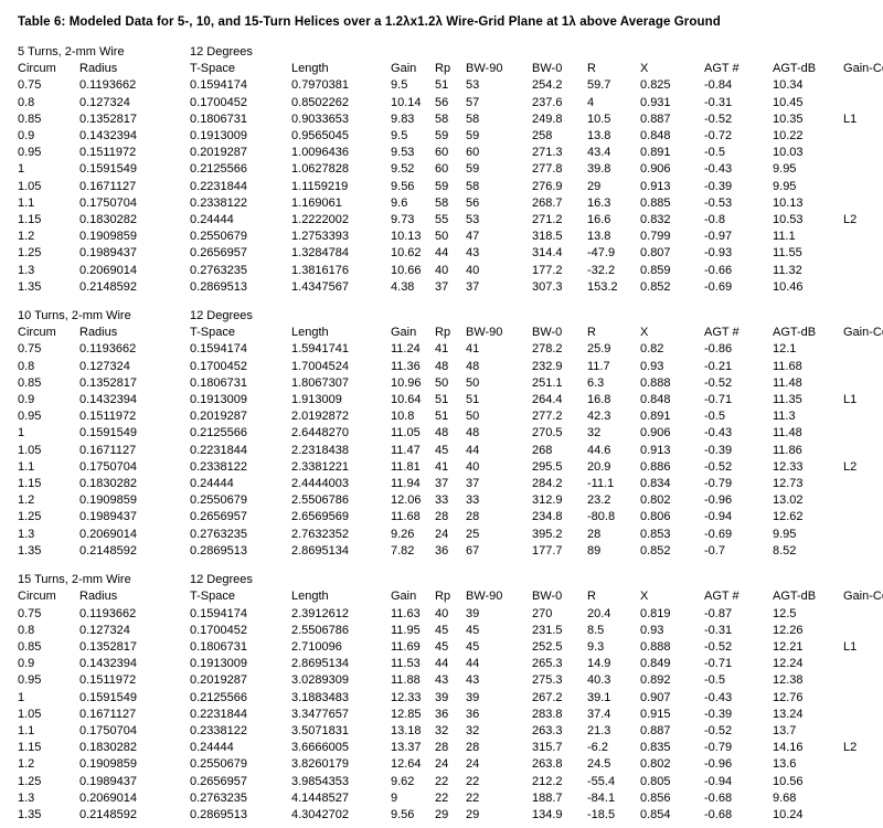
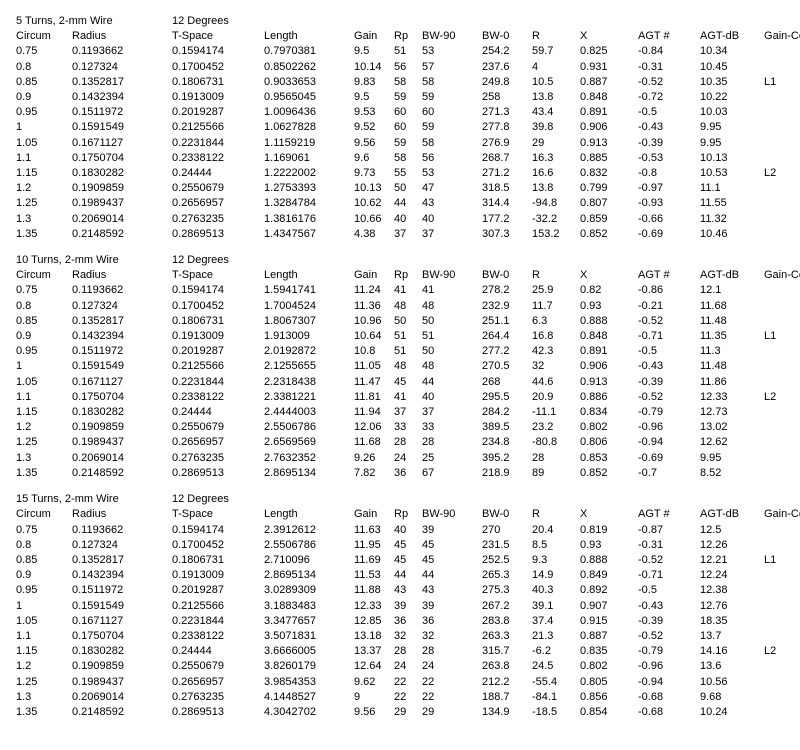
- Table 6: Modeled Data for 5-, 10, and 15-Turn Helices over a 1.2λx1.2λ Wire-Grid Plane at 1λ above Average Ground
  5 Turns, 2-mm Wire	12 Degrees
  Circum	Radius	T-Space	Length	Gain	Rp	BW-90	BW-0	R	X	AGT #	AGT-dB	Gain-C
  0.75	0.1193662	0.1594174	0.7970381	9.5	51	53	254.2	59.7	0.825	-0.84	10.34
  0.8	0.127324	0.1700452	0.8502262	10.14	56	57	237.6	4	0.931	-0.31	10.45
  0.85	0.1352817	0.1806731	0.9033653	9.83	58	58	249.8	10.5	0.887	-0.52	10.35	L1
  0.9	0.1432394	0.1913009	0.9565045	9.5	59	59	258	13.8	0.848	-0.72	10.22
  0.95	0.1511972	0.2019287	1.0096436	9.53	60	60	271.3	43.4	0.891	-0.5	10.03
  1	0.1591549	0.2125566	1.0627828	9.52	60	59	277.8	39.8	0.906	-0.43	9.95
  1.05	0.1671127	0.2231844	1.1159219	9.56	59	58	276.9	29	0.913	-0.39	9.95
  1.1	0.1750704	0.2338122	1.169061	9.6	58	56	268.7	16.3	0.885	-0.53	10.13
  1.15	0.1830282	0.24444	1.2222002	9.73	55	53	271.2	16.6	0.832	-0.8	10.53	L2
  1.2	0.1909859	0.2550679	1.2753393	10.13	50	47	318.5	13.8	0.799	-0.97	11.1
- 1.25	0.1989437	0.2656957	1.3284784	10.62	44	43	314.4	-47.9	0.807	-0.93	11.55
+ 1.25	0.1989437	0.2656957	1.3284784	10.62	44	43	314.4	-94.8	0.807	-0.93	11.55
  1.3	0.2069014	0.2763235	1.3816176	10.66	40	40	177.2	-32.2	0.859	-0.66	11.32
  1.35	0.2148592	0.2869513	1.4347567	4.38	37	37	307.3	153.2	0.852	-0.69	10.46
  10 Turns, 2-mm Wire	12 Degrees
  Circum	Radius	T-Space	Length	Gain	Rp	BW-90	BW-0	R	X	AGT #	AGT-dB	Gain-C
  0.75	0.1193662	0.1594174	1.5941741	11.24	41	41	278.2	25.9	0.82	-0.86	12.1
  0.8	0.127324	0.1700452	1.7004524	11.36	48	48	232.9	11.7	0.93	-0.21	11.68
  0.85	0.1352817	0.1806731	1.8067307	10.96	50	50	251.1	6.3	0.888	-0.52	11.48
  0.9	0.1432394	0.1913009	1.913009	10.64	51	51	264.4	16.8	0.848	-0.71	11.35	L1
  0.95	0.1511972	0.2019287	2.0192872	10.8	51	50	277.2	42.3	0.891	-0.5	11.3
- 1	0.1591549	0.2125566	2.6448270	11.05	48	48	270.5	32	0.906	-0.43	11.48
+ 1	0.1591549	0.2125566	2.1255655	11.05	48	48	270.5	32	0.906	-0.43	11.48
  1.05	0.1671127	0.2231844	2.2318438	11.47	45	44	268	44.6	0.913	-0.39	11.86
  1.1	0.1750704	0.2338122	2.3381221	11.81	41	40	295.5	20.9	0.886	-0.52	12.33	L2
  1.15	0.1830282	0.24444	2.4444003	11.94	37	37	284.2	-11.1	0.834	-0.79	12.73
- 1.2	0.1909859	0.2550679	2.5506786	12.06	33	33	312.9	23.2	0.802	-0.96	13.02
+ 1.2	0.1909859	0.2550679	2.5506786	12.06	33	33	389.5	23.2	0.802	-0.96	13.02
  1.25	0.1989437	0.2656957	2.6569569	11.68	28	28	234.8	-80.8	0.806	-0.94	12.62
  1.3	0.2069014	0.2763235	2.7632352	9.26	24	25	395.2	28	0.853	-0.69	9.95
- 1.35	0.2148592	0.2869513	2.8695134	7.82	36	67	177.7	89	0.852	-0.7	8.52
+ 1.35	0.2148592	0.2869513	2.8695134	7.82	36	67	218.9	89	0.852	-0.7	8.52
  15 Turns, 2-mm Wire	12 Degrees
  Circum	Radius	T-Space	Length	Gain	Rp	BW-90	BW-0	R	X	AGT #	AGT-dB	Gain-C
  0.75	0.1193662	0.1594174	2.3912612	11.63	40	39	270	20.4	0.819	-0.87	12.5
  0.8	0.127324	0.1700452	2.5506786	11.95	45	45	231.5	8.5	0.93	-0.31	12.26
  0.85	0.1352817	0.1806731	2.710096	11.69	45	45	252.5	9.3	0.888	-0.52	12.21	L1
  0.9	0.1432394	0.1913009	2.8695134	11.53	44	44	265.3	14.9	0.849	-0.71	12.24
  0.95	0.1511972	0.2019287	3.0289309	11.88	43	43	275.3	40.3	0.892	-0.5	12.38
  1	0.1591549	0.2125566	3.1883483	12.33	39	39	267.2	39.1	0.907	-0.43	12.76
- 1.05	0.1671127	0.2231844	3.3477657	12.85	36	36	283.8	37.4	0.915	-0.39	13.24
+ 1.05	0.1671127	0.2231844	3.3477657	12.85	36	36	283.8	37.4	0.915	-0.39	18.35
  1.1	0.1750704	0.2338122	3.5071831	13.18	32	32	263.3	21.3	0.887	-0.52	13.7
  1.15	0.1830282	0.24444	3.6666005	13.37	28	28	315.7	-6.2	0.835	-0.79	14.16	L2
  1.2	0.1909859	0.2550679	3.8260179	12.64	24	24	263.8	24.5	0.802	-0.96	13.6
  1.25	0.1989437	0.2656957	3.9854353	9.62	22	22	212.2	-55.4	0.805	-0.94	10.56
  1.3	0.2069014	0.2763235	4.1448527	9	22	22	188.7	-84.1	0.856	-0.68	9.68
  1.35	0.2148592	0.2869513	4.3042702	9.56	29	29	134.9	-18.5	0.854	-0.68	10.24
